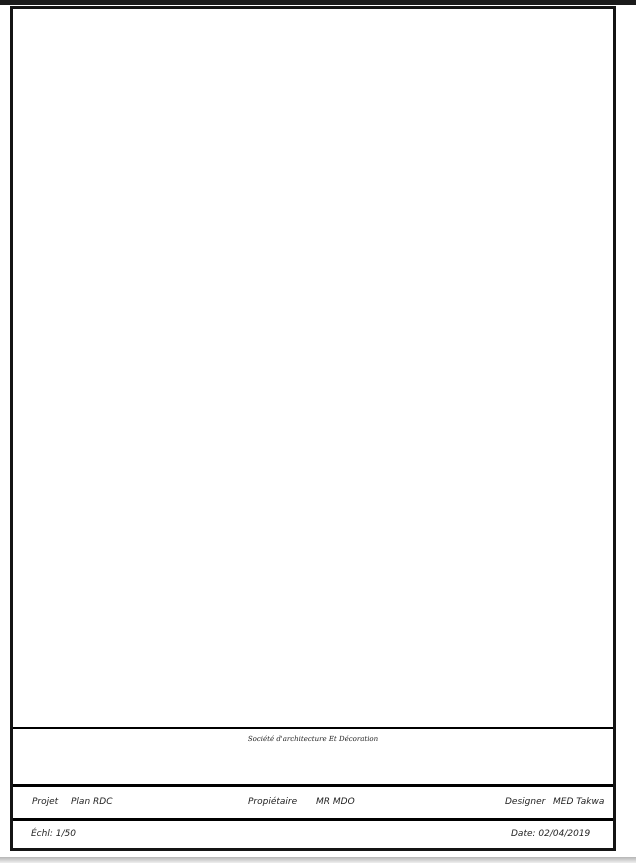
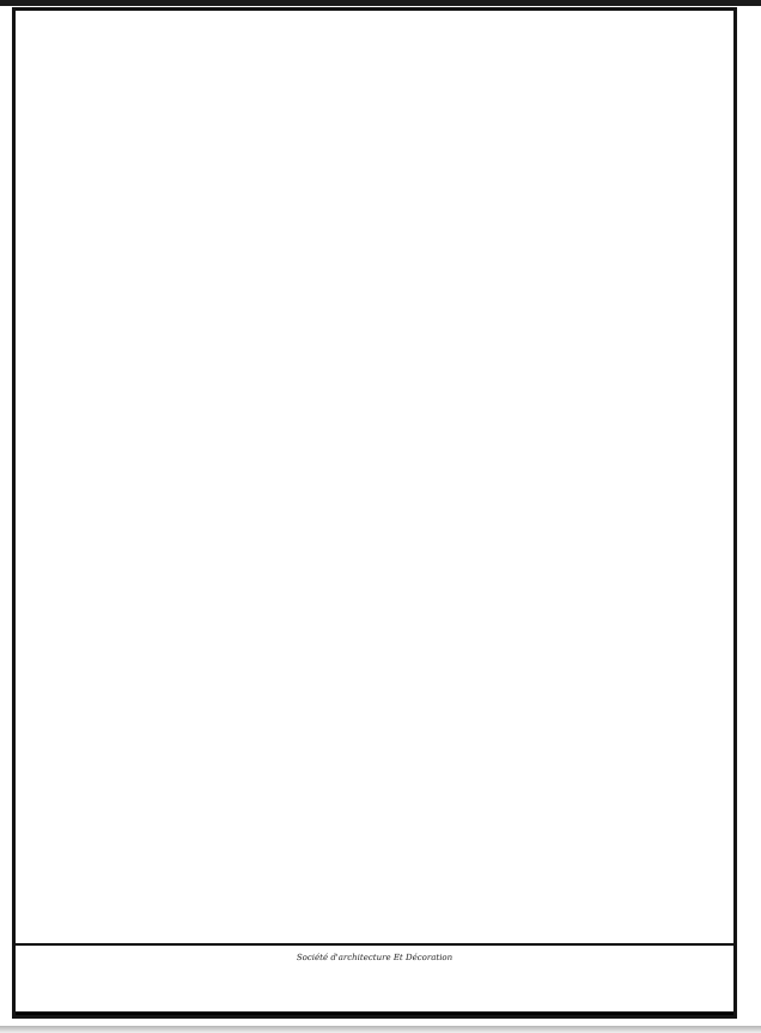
  Société d'architecture Et Décoration
- Projet
- Plan RDC
- Propiétaire
- MR MDO
- Designer
- MED Takwa
- Échl: 1/50
- Date: 02/04/2019
